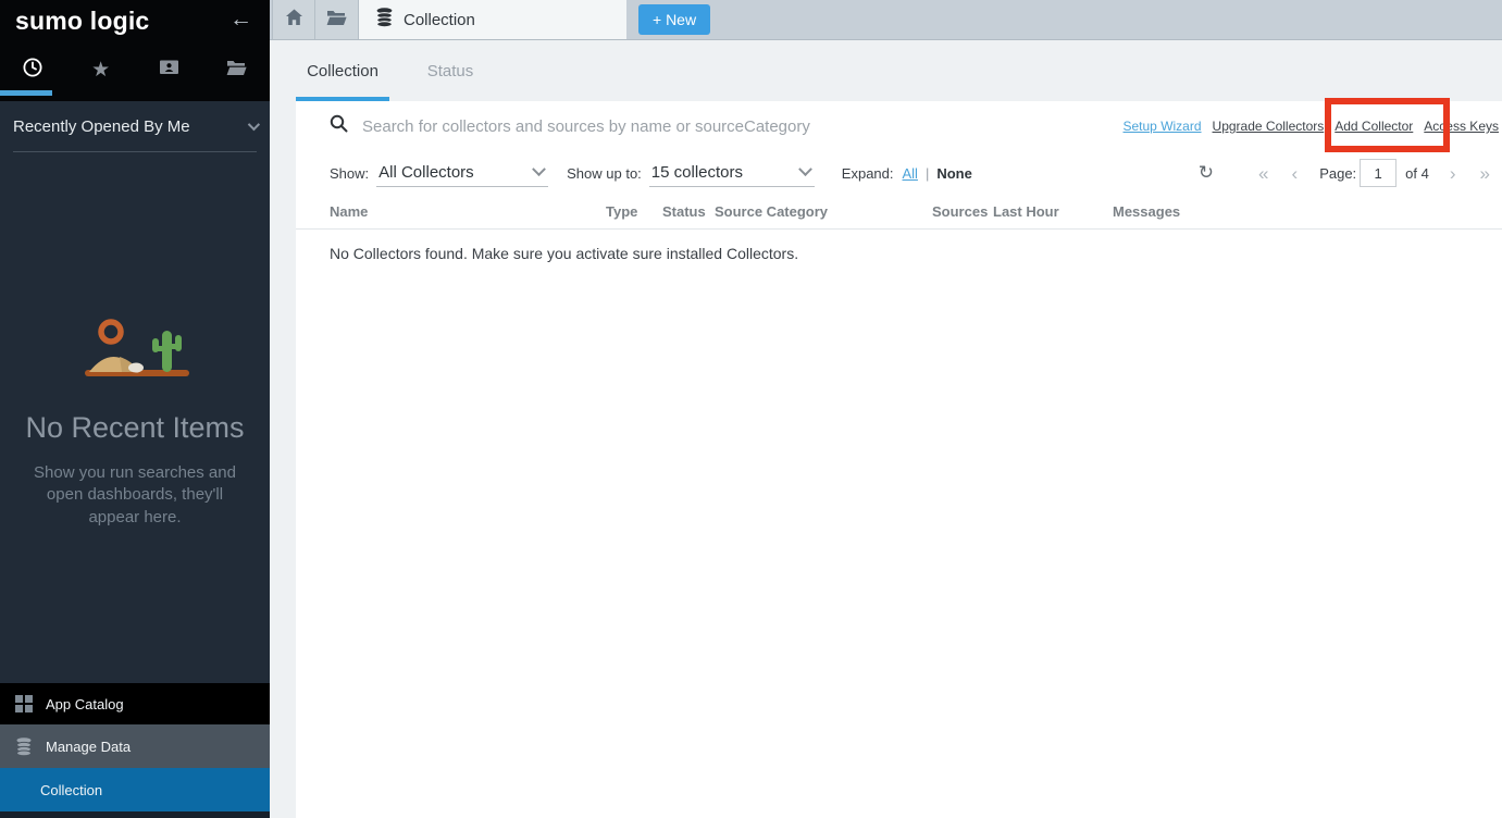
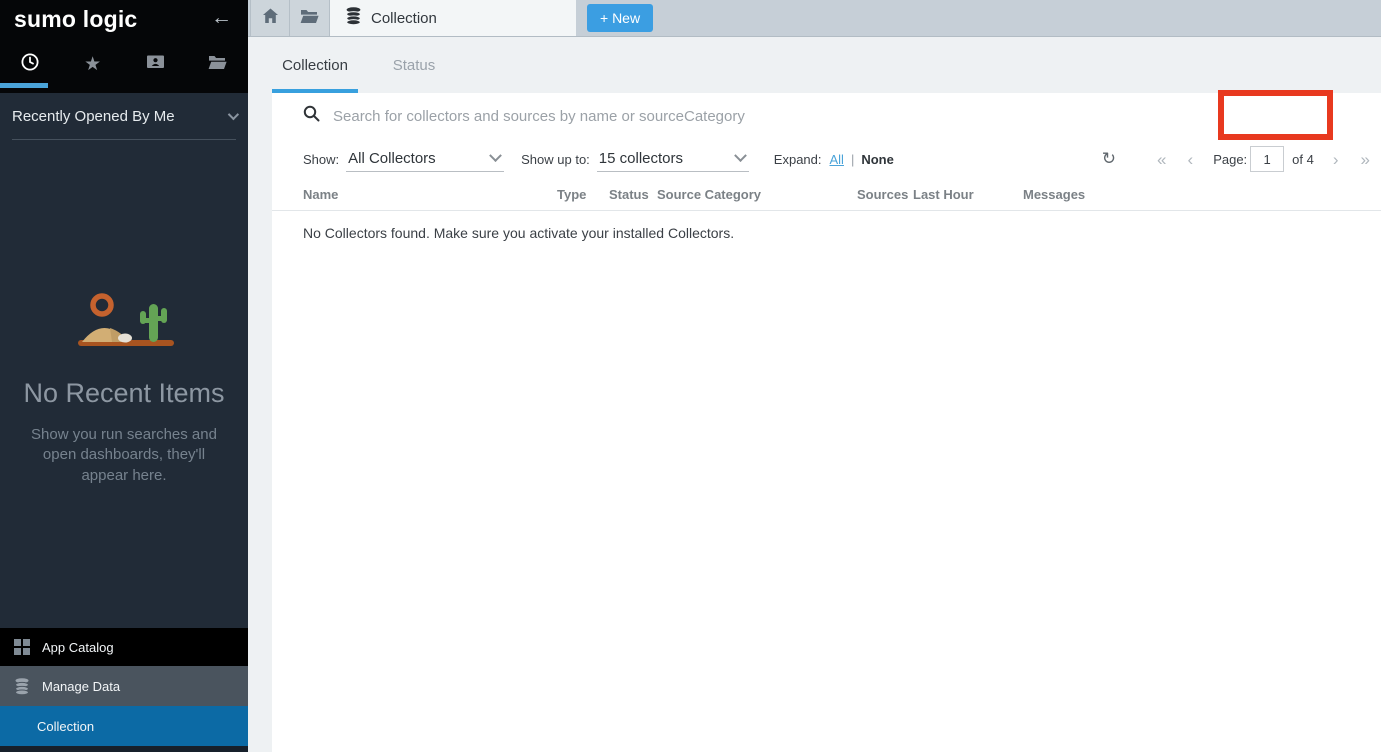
  sumo logic
  ←
  ★
  Recently Opened By Me
  No Recent Items
  Show you run searches and open dashboards, they'll appear here.
  App Catalog
  Manage Data
  Collection
  Collection
  + New
  Collection
  Status
  Search for collectors and sources by name or sourceCategory
- Setup Wizard
- Upgrade Collectors
- Add Collector
- Access Keys
  Show:
  All Collectors
  Show up to:
  15 collectors
  Expand:
  All
  |
  None
  ↻
  «
  ‹
  Page:
  1
  of 4
  ›
  »
  Name
  Type
  Status
  Source Category
  Sources
  Last Hour
  Messages
- No Collectors found. Make sure you activate sure installed Collectors.
+ No Collectors found. Make sure you activate your installed Collectors.
